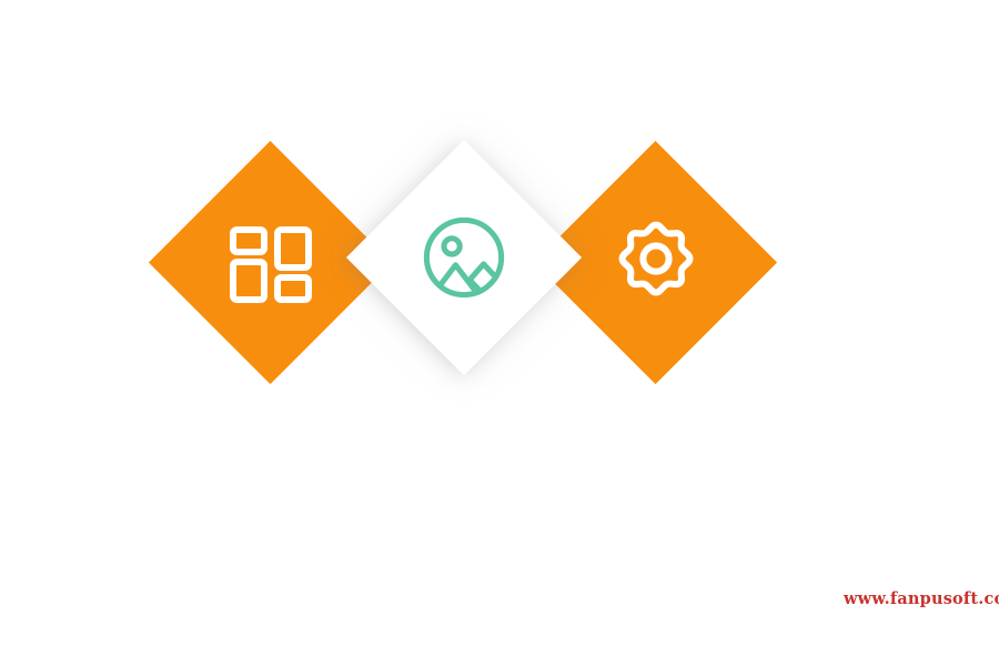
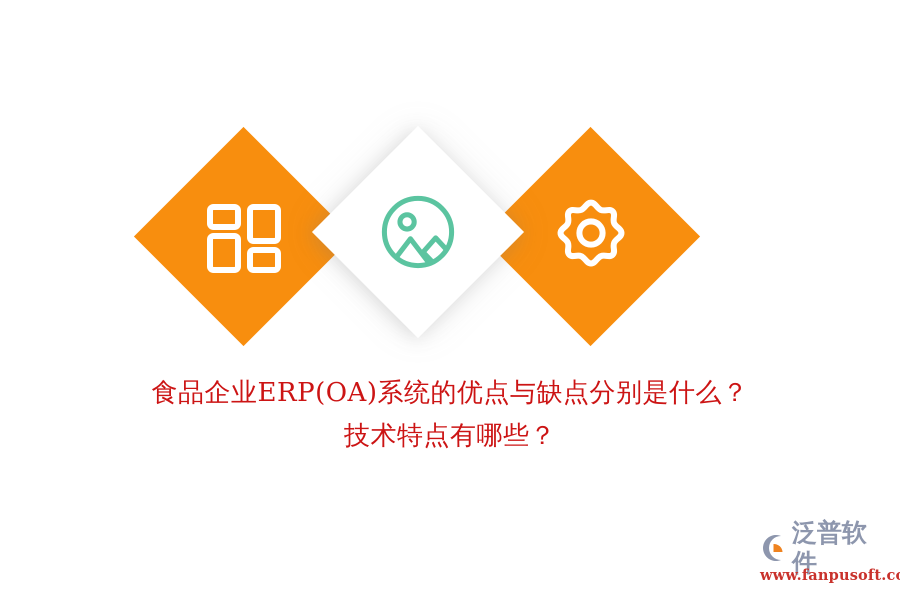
+ 食品企业ERP(OA)系统的优点与缺点分别是什么？
+ 技术特点有哪些？
+ 泛普软件
  www.fanpusoft.c
